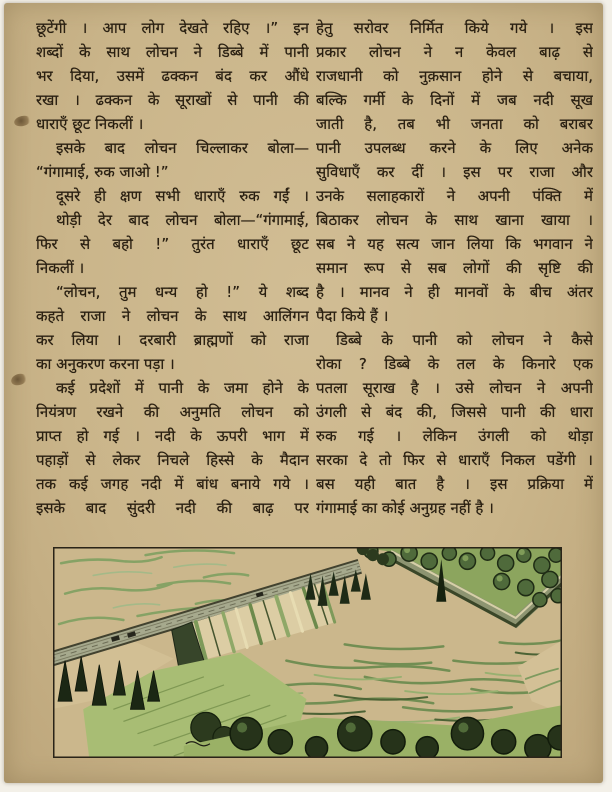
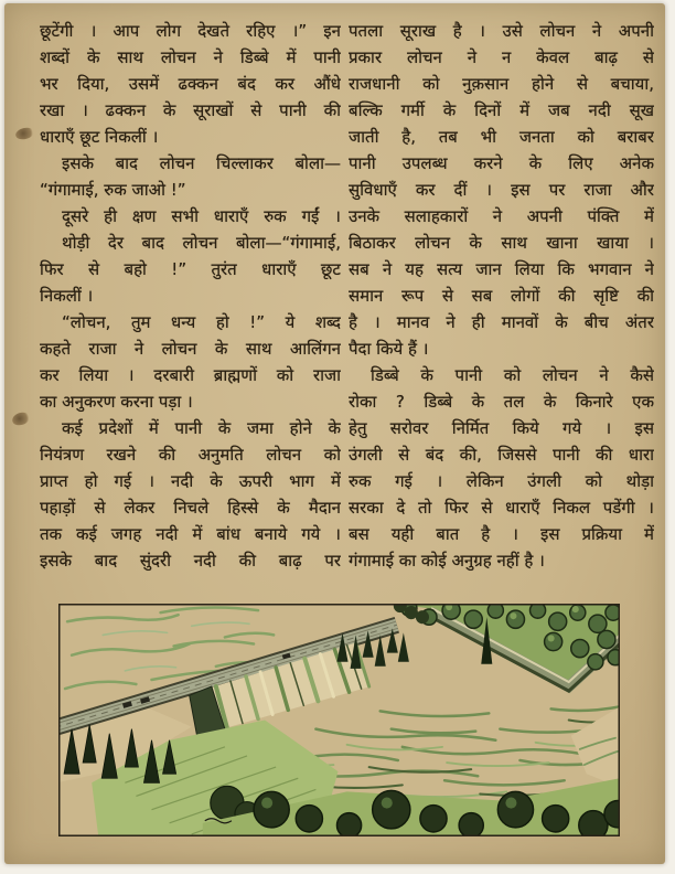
  छूटेंगी । आप लोग देखते रहिए ।” इन
  शब्दों के साथ लोचन ने डिब्बे में पानी
  भर दिया, उसमें ढक्कन बंद कर औंधे
  रखा । ढक्कन के सूराखों से पानी की
  धाराएँ छूट निकलीं ।
  इसके बाद लोचन चिल्लाकर बोला—
  “गंगामाई, रुक जाओ !”
  दूसरे ही क्षण सभी धाराएँ रुक गईं ।
  थोड़ी देर बाद लोचन बोला—“गंगामाई,
  फिर से बहो !” तुरंत धाराएँ छूट
  निकलीं ।
  “लोचन, तुम धन्य हो !” ये शब्द
  कहते राजा ने लोचन के साथ आलिंगन
  कर लिया । दरबारी ब्राह्मणों को राजा
  का अनुकरण करना पड़ा ।
  कई प्रदेशों में पानी के जमा होने के
  नियंत्रण रखने की अनुमति लोचन को
  प्राप्त हो गई । नदी के ऊपरी भाग में
  पहाड़ों से लेकर निचले हिस्से के मैदान
  तक कई जगह नदी में बांध बनाये गये ।
  इसके बाद सुंदरी नदी की बाढ़ पर
- हेतु सरोवर निर्मित किये गये । इस
+ पतला सूराख है । उसे लोचन ने अपनी
  प्रकार लोचन ने न केवल बाढ़ से
  राजधानी को नुक़सान होने से बचाया,
  बल्कि गर्मी के दिनों में जब नदी सूख
  जाती है, तब भी जनता को बराबर
  पानी उपलब्ध करने के लिए अनेक
  सुविधाएँ कर दीं । इस पर राजा और
  उनके सलाहकारों ने अपनी पंक्ति में
  बिठाकर लोचन के साथ खाना खाया ।
  सब ने यह सत्य जान लिया कि भगवान ने
  समान रूप से सब लोगों की सृष्टि की
  है । मानव ने ही मानवों के बीच अंतर
  पैदा किये हैं ।
  डिब्बे के पानी को लोचन ने कैसे
  रोका ? डिब्बे के तल के किनारे एक
- पतला सूराख है । उसे लोचन ने अपनी
+ हेतु सरोवर निर्मित किये गये । इस
  उंगली से बंद की, जिससे पानी की धारा
  रुक गई । लेकिन उंगली को थोड़ा
  सरका दे तो फिर से धाराएँ निकल पडेंगी ।
  बस यही बात है । इस प्रक्रिया में
  गंगामाई का कोई अनुग्रह नहीं है ।
